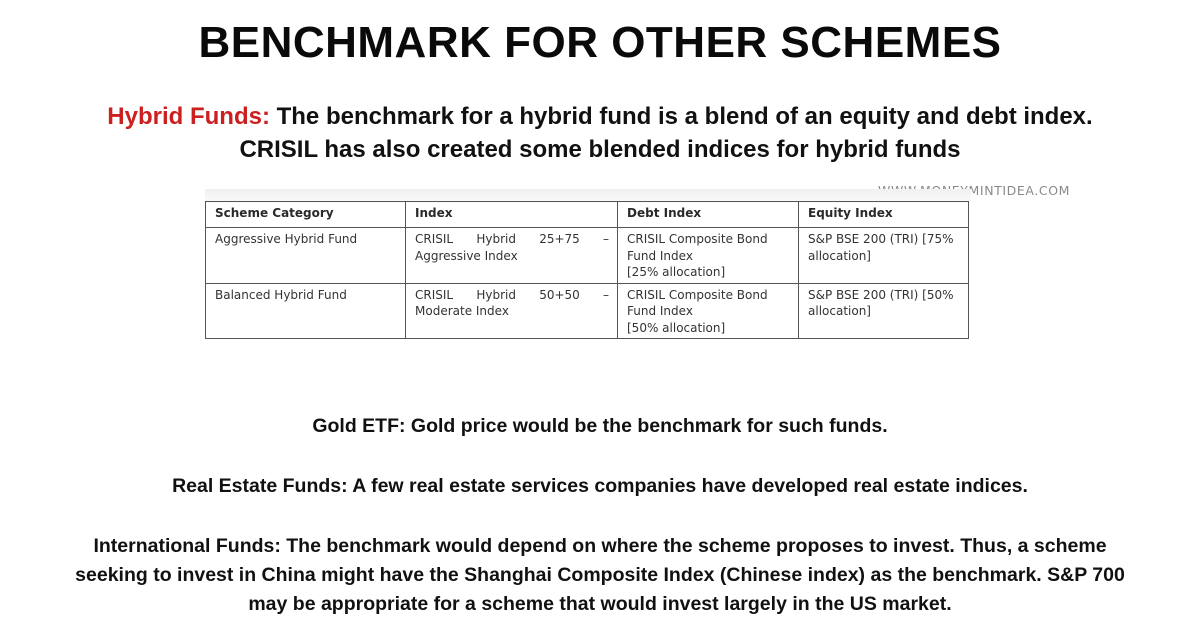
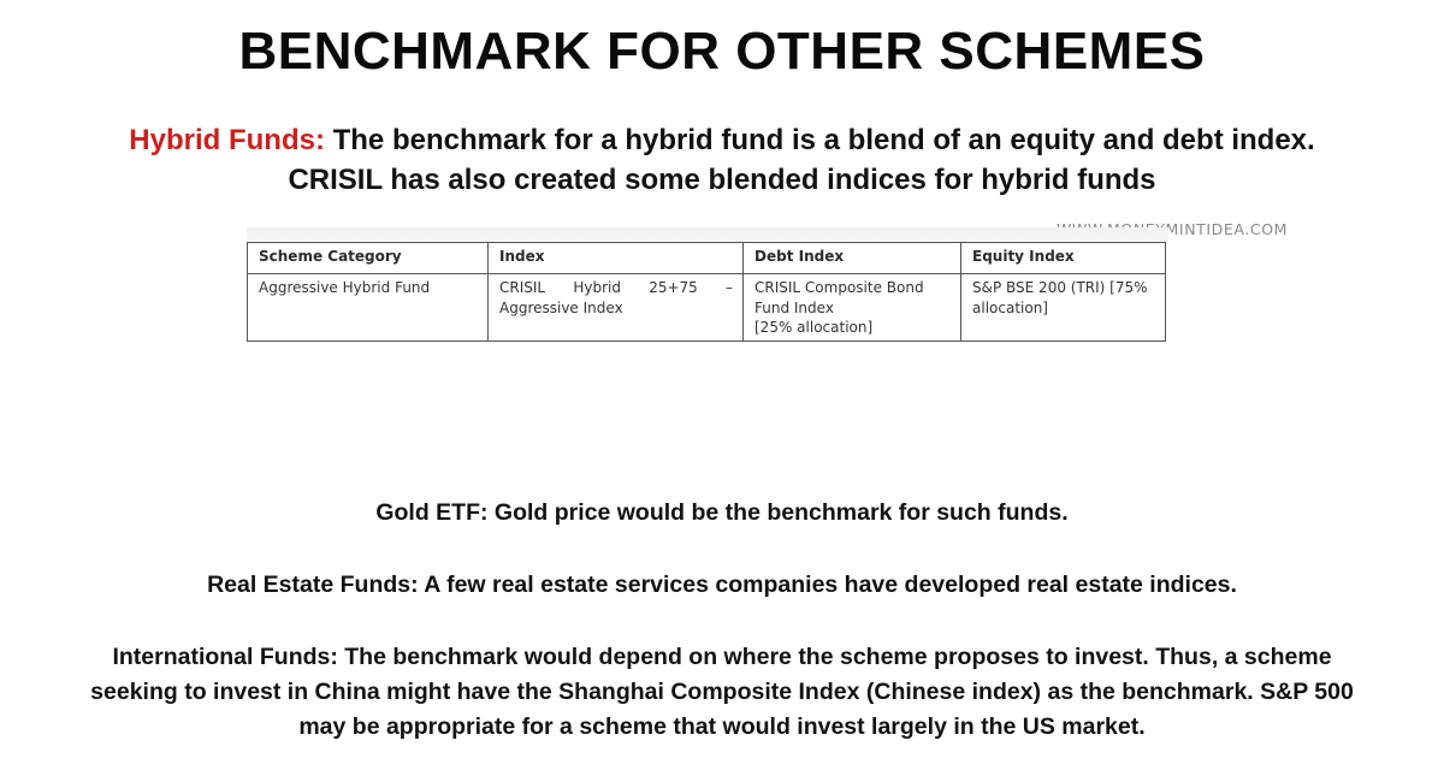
  BENCHMARK FOR OTHER SCHEMES
  Hybrid Funds: The benchmark for a hybrid fund is a blend of an equity and debt index.
  CRISIL has also created some blended indices for hybrid funds
  Scheme Category	Index	Debt Index	Equity Index
  Aggressive Hybrid Fund	CRISIL Hybrid 25+75 – Aggressive Index	CRISIL Composite Bond Fund Index [25% allocation]	S&P BSE 200 (TRI) [75% allocation]
- Balanced Hybrid Fund	CRISIL Hybrid 50+50 – Moderate Index	CRISIL Composite Bond Fund Index [50% allocation]	S&P BSE 200 (TRI) [50% allocation]
  Gold ETF: Gold price would be the benchmark for such funds.
  Real Estate Funds: A few real estate services companies have developed real estate indices.
  International Funds: The benchmark would depend on where the scheme proposes to invest. Thus, a scheme
- seeking to invest in China might have the Shanghai Composite Index (Chinese index) as the benchmark. S&P 700
+ seeking to invest in China might have the Shanghai Composite Index (Chinese index) as the benchmark. S&P 500
  may be appropriate for a scheme that would invest largely in the US market.
